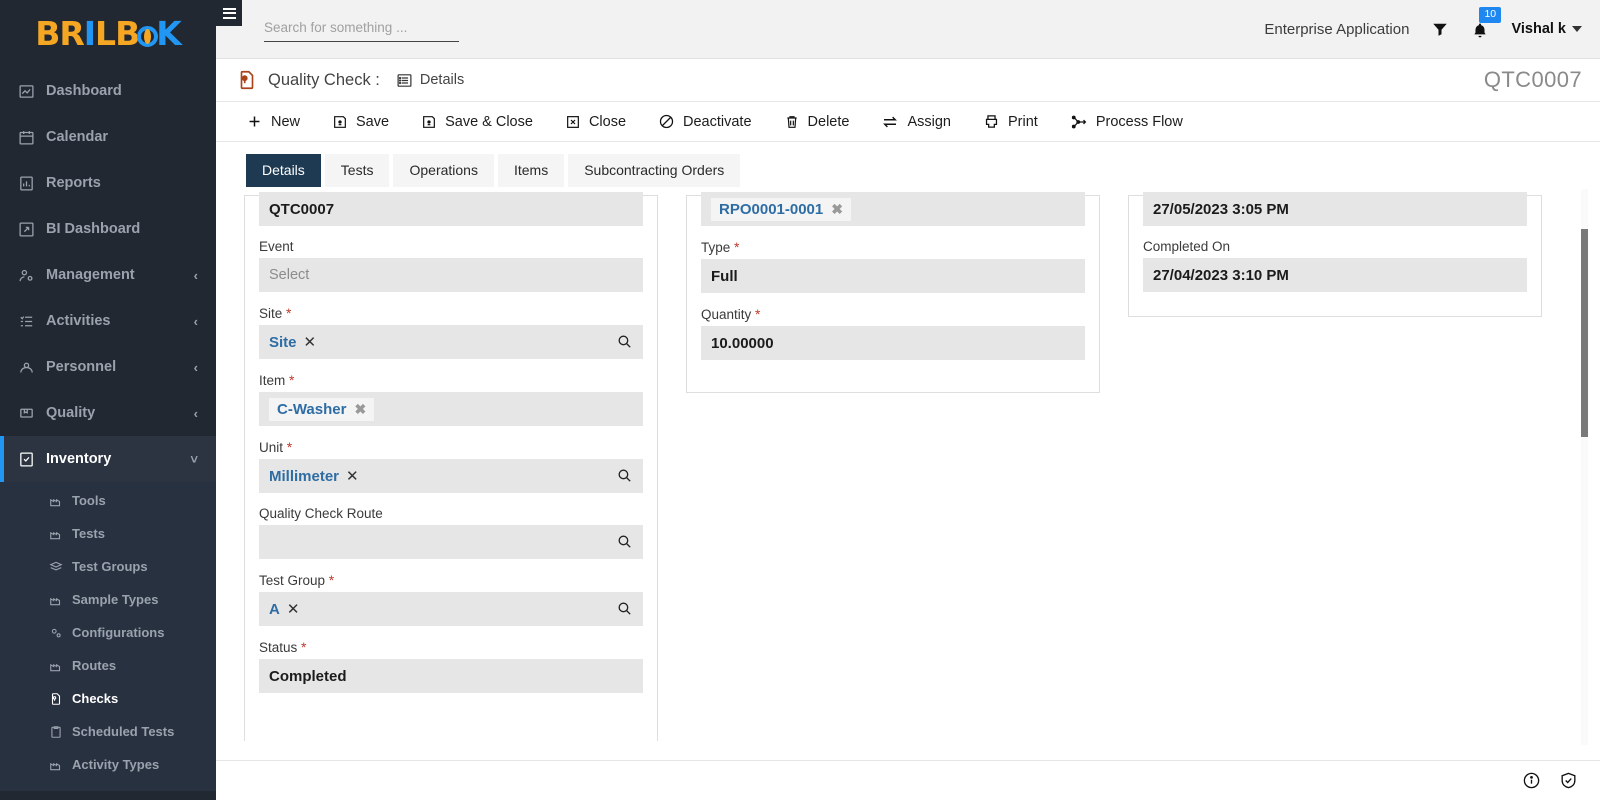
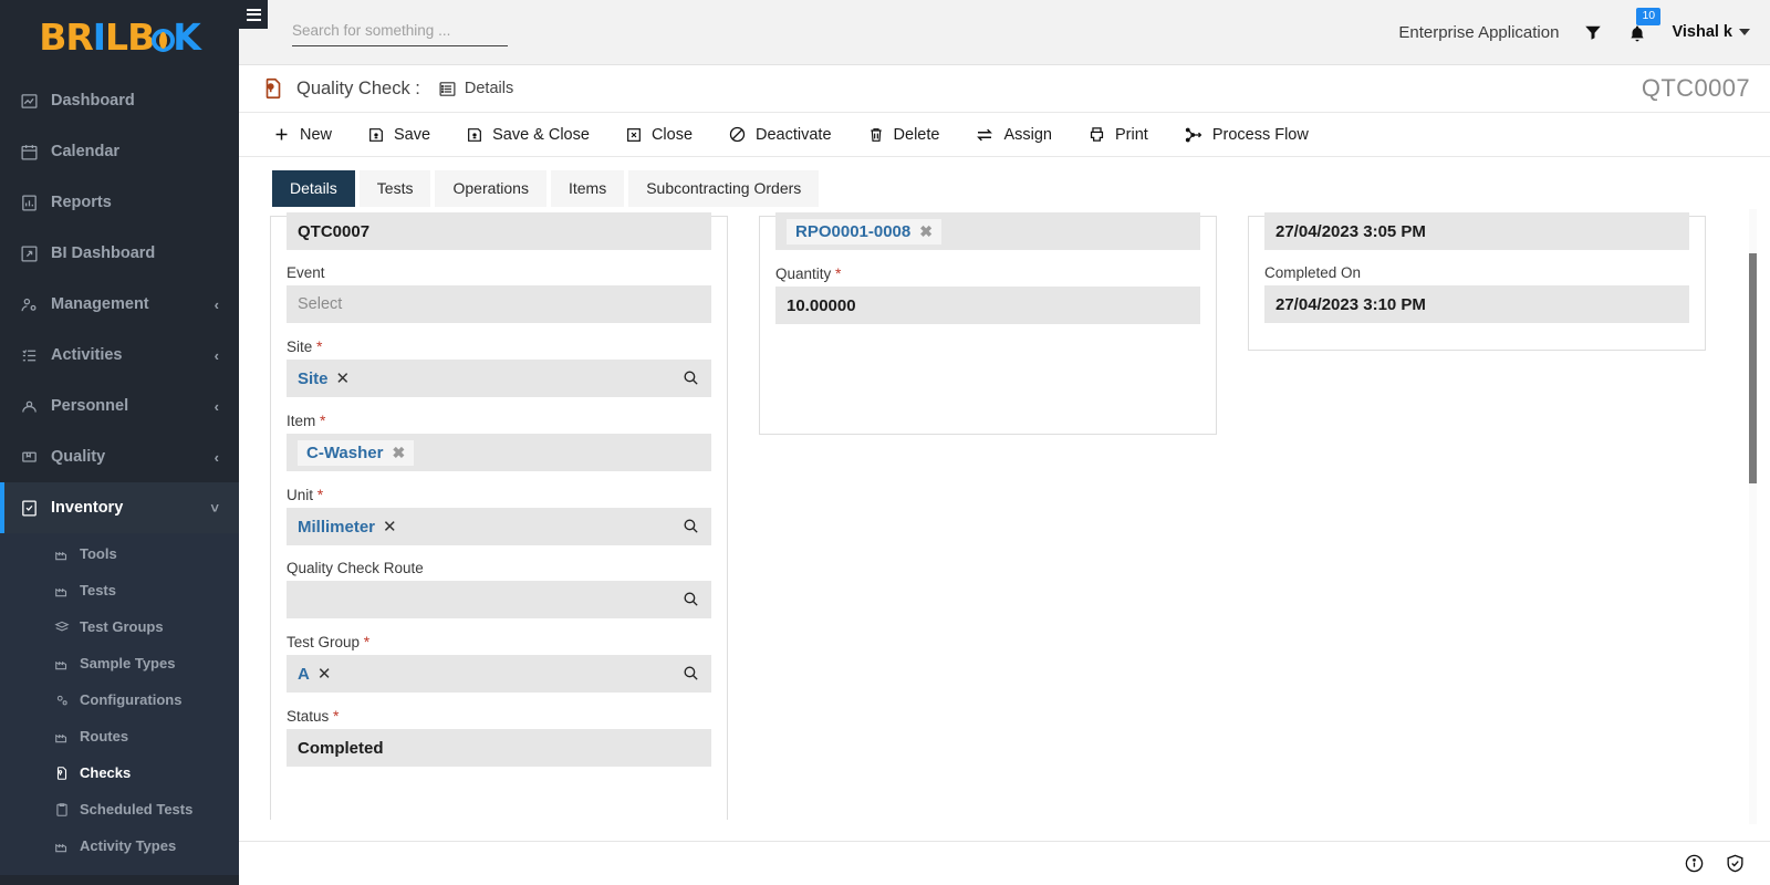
  BRILB K
  Dashboard
  Calendar
  Reports
  BI Dashboard
  Management
  ‹
  Activities
  ‹
  Personnel
  ‹
  Quality
  ‹
  Inventory
  ˅
  Tools
  Tests
  Test Groups
  Sample Types
  Configurations
  Routes
  Checks
  Scheduled Tests
  Activity Types
  Search for something ...
  Enterprise Application
  10
  Vishal k
  Quality Check :
  Details
  QTC0007
  New
  Save
  Save & Close
  Close
  Deactivate
  Delete
  Assign
  Print
  Process Flow
  Details
  Tests
  Operations
  Items
  Subcontracting Orders
  QTC0007
  Event
  Select
  Site *
  Site
  ✕
  Item *
  C-Washer
  ✖
  Unit *
  Millimeter
  ✕
  Quality Check Route
  Test Group *
  A
  ✕
  Status *
  Completed
- RPO0001-0001
+ RPO0001-0008
  ✖
- Type *
- Full
  Quantity *
  10.00000
- 27/05/2023 3:05 PM
+ 27/04/2023 3:05 PM
  Completed On
  27/04/2023 3:10 PM
